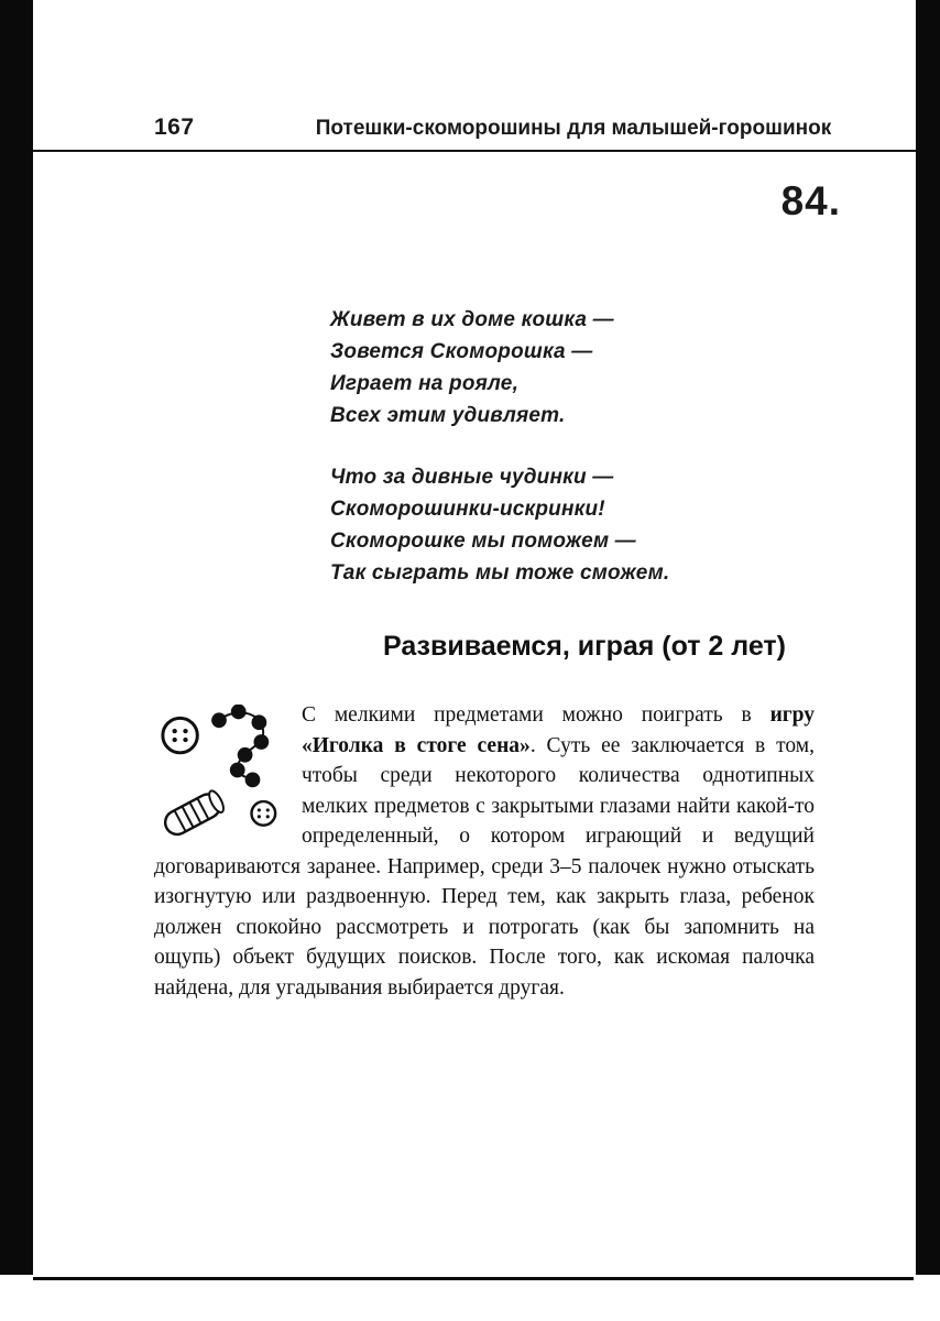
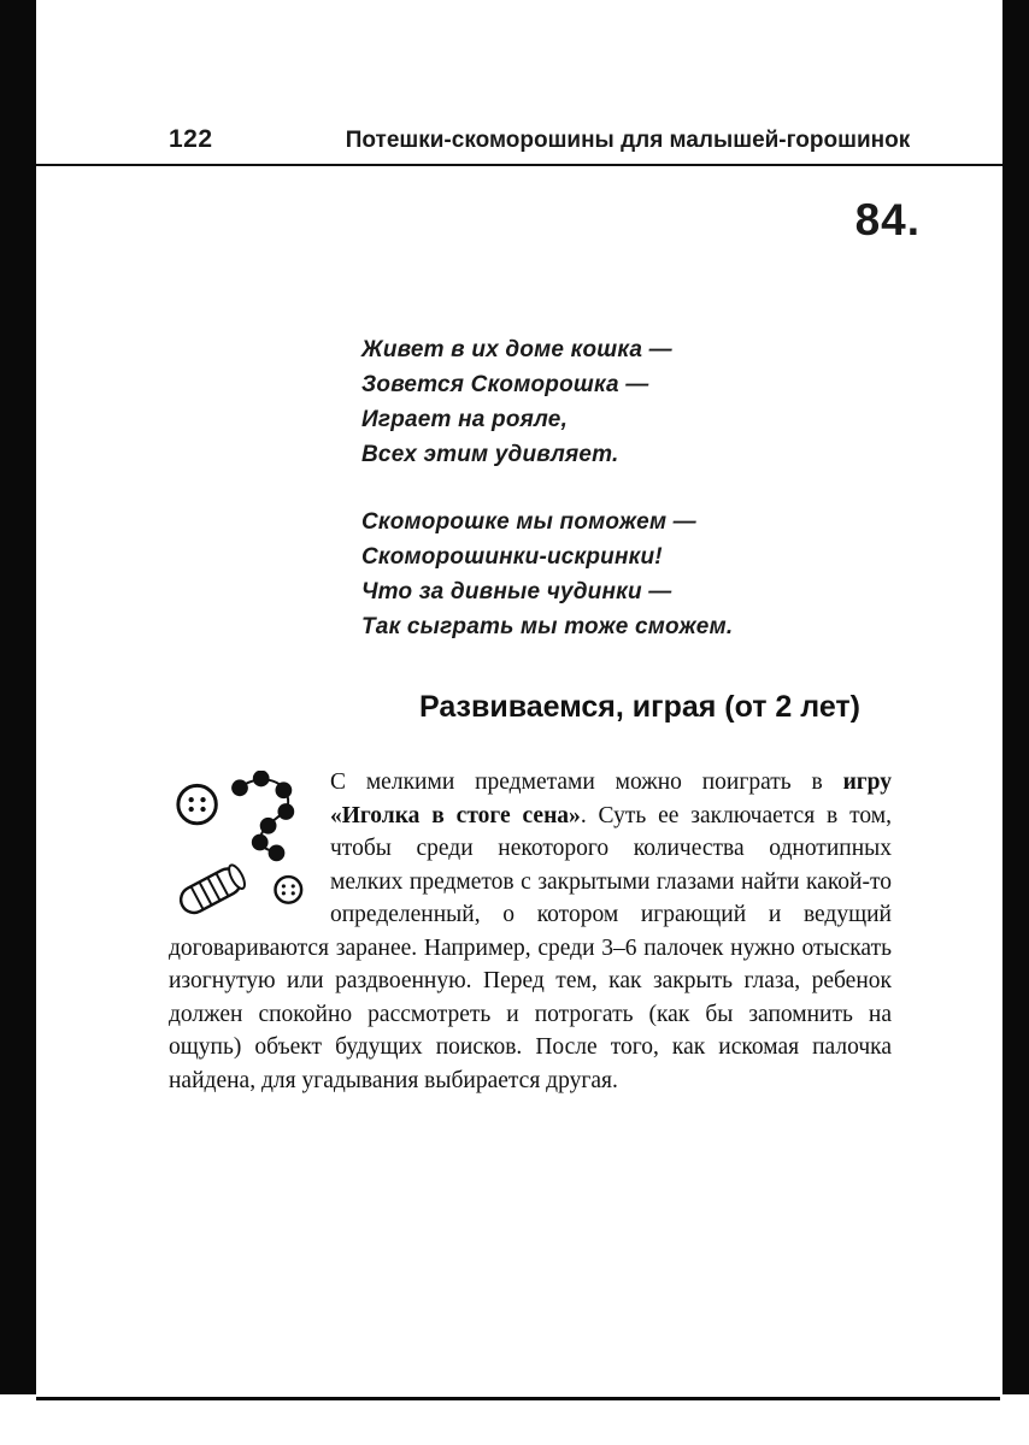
- 167
+ 122
  Потешки-скоморошины для малышей-горошинок
  84.
  Живет в их доме кошка —
  Зовется Скоморошка —
  Играет на рояле,
  Всех этим удивляет.
- Что за дивные чудинки —
+ Скоморошке мы поможем —
  Скоморошинки-искринки!
- Скоморошке мы поможем —
+ Что за дивные чудинки —
  Так сыграть мы тоже сможем.
  Развиваемся, играя (от 2 лет)
- С мелкими предметами можно поиграть в игру «Иголка в стоге сена». Суть ее заключается в том, чтобы среди некоторого количества однотипных мелких предметов с закрытыми глазами найти какой-то определенный, о котором играющий и ведущий договариваются заранее. Например, среди 3–5 палочек нужно отыскать изогнутую или раздвоенную. Перед тем, как закрыть глаза, ребенок должен спокойно рассмотреть и потрогать (как бы запомнить на ощупь) объект будущих поисков. После того, как искомая палочка найдена, для угадывания выбирается другая.
+ С мелкими предметами можно поиграть в игру «Иголка в стоге сена». Суть ее заключается в том, чтобы среди некоторого количества однотипных мелких предметов с закрытыми глазами найти какой-то определенный, о котором играющий и ведущий договариваются заранее. Например, среди 3–6 палочек нужно отыскать изогнутую или раздвоенную. Перед тем, как закрыть глаза, ребенок должен спокойно рассмотреть и потрогать (как бы запомнить на ощупь) объект будущих поисков. После того, как искомая палочка найдена, для угадывания выбирается другая.
